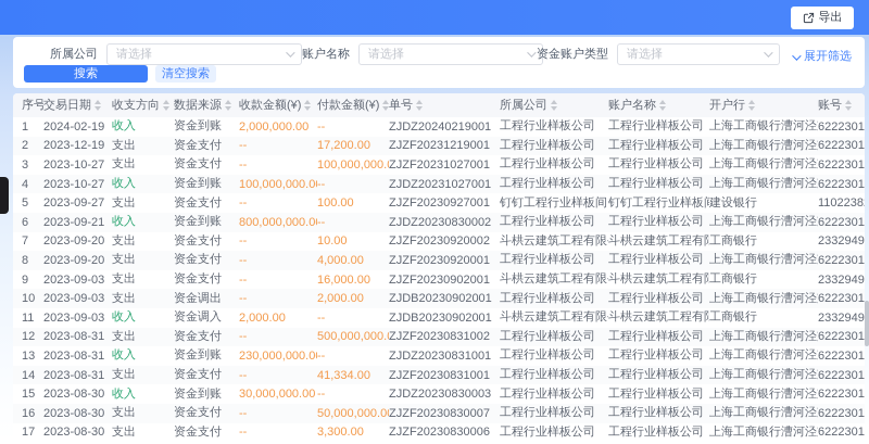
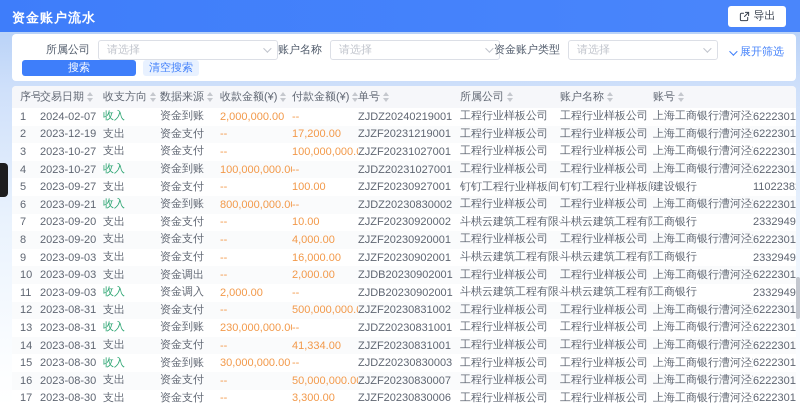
+ 资金账户流水
  导出
  所属公司
  请选择
  账户名称
  请选择
  资金账户类型
  请选择
  展开筛选
  搜索
  清空搜索
  序号
  交易日期
  收支方向
  数据来源
  收款金额(¥)
  付款金额(¥)
  单号
  所属公司
  账户名称
- 开户行
  账号
  1
- 2024-02-19
+ 2024-02-07
  收入
  资金到账
  2,000,000.00
  --
  ZJDZ20240219001
  工程行业样板公司
  工程行业样板公司
  上海工商银行漕河泾
  6222301
  2
  2023-12-19
  支出
  资金支付
  --
  17,200.00
  ZJZF20231219001
  工程行业样板公司
  工程行业样板公司
  上海工商银行漕河泾
  6222301
  3
  2023-10-27
  支出
  资金支付
  --
  100,000,000.
  ZJZF20231027001
  工程行业样板公司
  工程行业样板公司
  上海工商银行漕河泾
  6222301
  4
  2023-10-27
  收入
  资金到账
  100,000,000.0
  --
  ZJDZ20231027001
  工程行业样板公司
  工程行业样板公司
  上海工商银行漕河泾
  6222301
  5
  2023-09-27
  支出
  资金支付
  --
  100.00
  ZJZF20230927001
  钉钉工程行业样板间
  钉钉工程行业样板
  建设银行
  1102238
  6
  2023-09-21
  收入
  资金到账
  800,000,000.0
  --
  ZJDZ20230830002
  工程行业样板公司
  工程行业样板公司
  上海工商银行漕河泾
  6222301
  7
  2023-09-20
  支出
  资金支付
  --
  10.00
  ZJZF20230920002
  斗栱云建筑工程有限
  斗栱云建筑工程有
  工商银行
  2332949
  8
  2023-09-20
  支出
  资金支付
  --
  4,000.00
  ZJZF20230920001
  工程行业样板公司
  工程行业样板公司
  上海工商银行漕河泾
  6222301
  9
  2023-09-03
  支出
  资金支付
  --
  16,000.00
  ZJZF20230902001
  斗栱云建筑工程有限
  斗栱云建筑工程有
  工商银行
  2332949
  10
  2023-09-03
  支出
  资金调出
  --
  2,000.00
  ZJDB20230902001
  工程行业样板公司
  工程行业样板公司
  上海工商银行漕河泾
  6222301
  11
  2023-09-03
  收入
  资金调入
  2,000.00
  --
  ZJDB20230902001
  斗栱云建筑工程有限
  斗栱云建筑工程有
  工商银行
  2332949
  12
  2023-08-31
  支出
  资金支付
  --
  500,000,000.
  ZJZF20230831002
  工程行业样板公司
  工程行业样板公司
  上海工商银行漕河泾
  6222301
  13
  2023-08-31
  收入
  资金到账
  230,000,000.0
  --
  ZJDZ20230831001
  工程行业样板公司
  工程行业样板公司
  上海工商银行漕河泾
  6222301
  14
  2023-08-31
  支出
  资金支付
  --
  41,334.00
  ZJZF20230831001
  工程行业样板公司
  工程行业样板公司
  上海工商银行漕河泾
  6222301
  15
  2023-08-30
  收入
  资金到账
  30,000,000.00
  --
  ZJDZ20230830003
  工程行业样板公司
  工程行业样板公司
  上海工商银行漕河泾
  6222301
  16
  2023-08-30
  支出
  资金支付
  --
  50,000,000.0
  ZJZF20230830007
  工程行业样板公司
  工程行业样板公司
  上海工商银行漕河泾
  6222301
  17
  2023-08-30
  支出
  资金支付
  --
  3,300.00
  ZJZF20230830006
  工程行业样板公司
  工程行业样板公司
  上海工商银行漕河泾
  6222301
